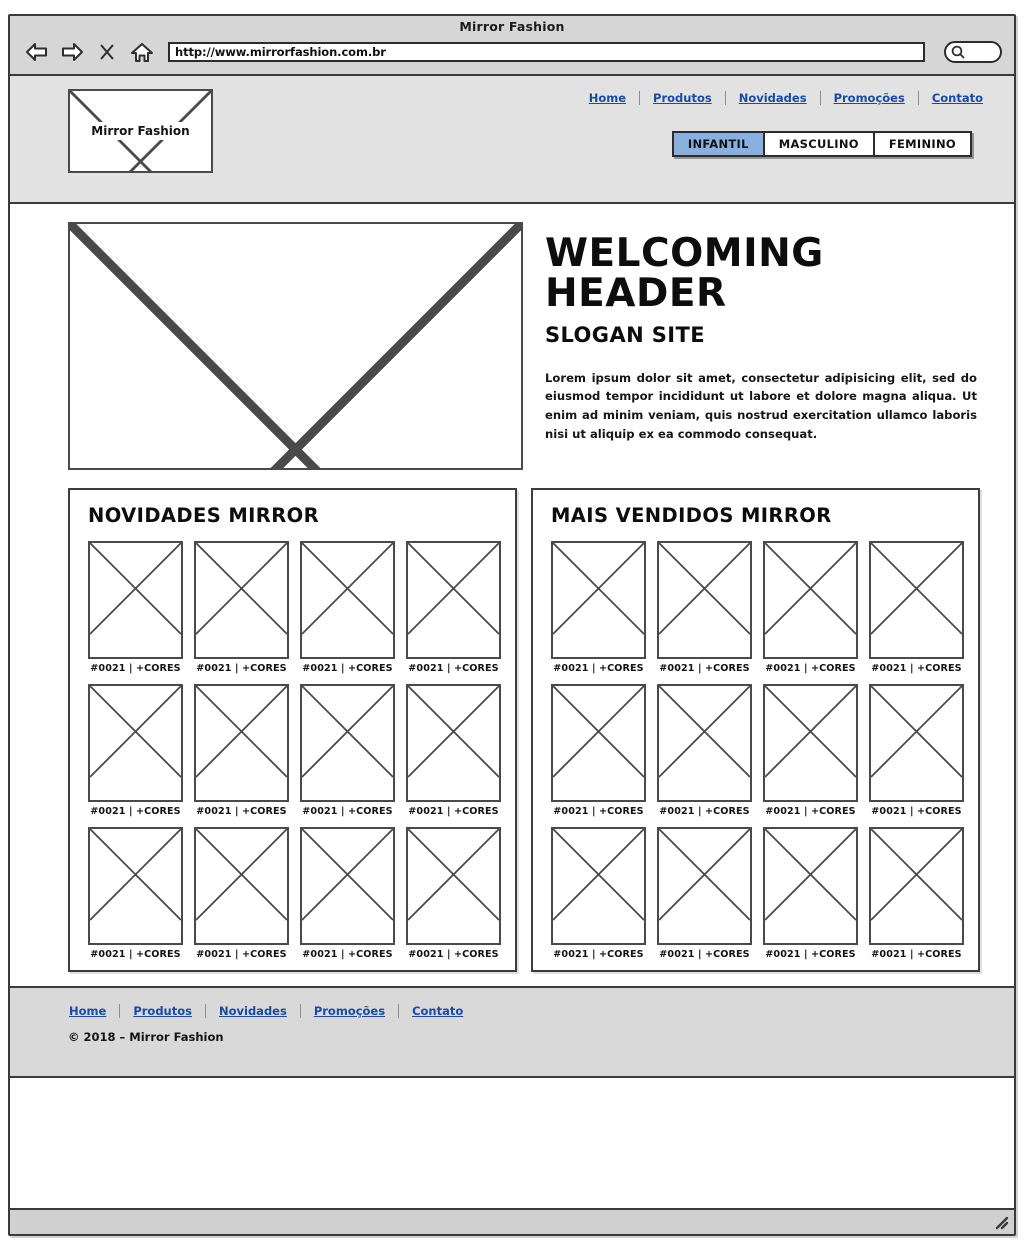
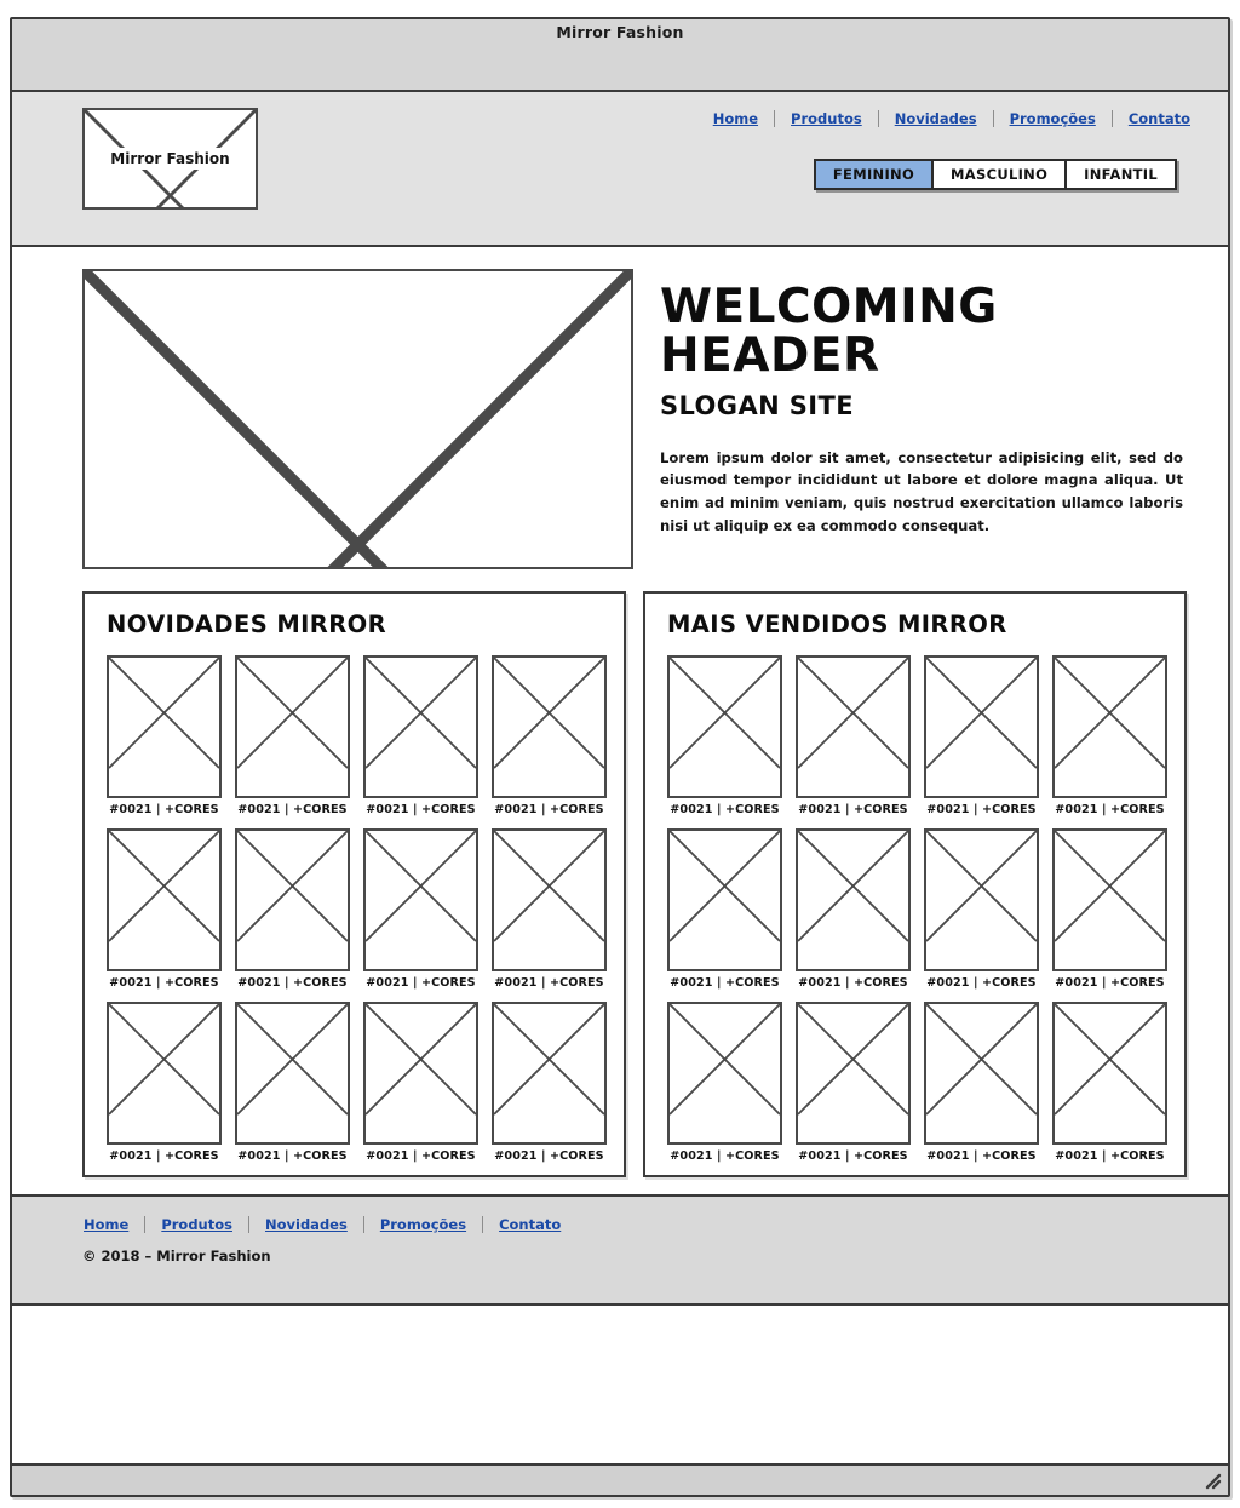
  Mirror Fashion
- http://www.mirrorfashion.com.br
  Mirror Fashion
  Home
  Produtos
  Novidades
  Promoções
  Contato
- INFANTIL
+ FEMININO
  MASCULINO
- FEMININO
+ INFANTIL
  WELCOMING HEADER
  SLOGAN SITE
  Lorem ipsum dolor sit amet, consectetur adipisicing elit, sed do eiusmod tempor incididunt ut labore et dolore magna aliqua. Ut enim ad minim veniam, quis nostrud exercitation ullamco laboris nisi ut aliquip ex ea commodo consequat.
  NOVIDADES MIRROR
  #0021 | +CORES
  #0021 | +CORES
  #0021 | +CORES
  #0021 | +CORES
  #0021 | +CORES
  #0021 | +CORES
  #0021 | +CORES
  #0021 | +CORES
  #0021 | +CORES
  #0021 | +CORES
  #0021 | +CORES
  #0021 | +CORES
  MAIS VENDIDOS MIRROR
  #0021 | +CORES
  #0021 | +CORES
  #0021 | +CORES
  #0021 | +CORES
  #0021 | +CORES
  #0021 | +CORES
  #0021 | +CORES
  #0021 | +CORES
  #0021 | +CORES
  #0021 | +CORES
  #0021 | +CORES
  #0021 | +CORES
  Home
  Produtos
  Novidades
  Promoções
  Contato
  © 2018 – Mirror Fashion
